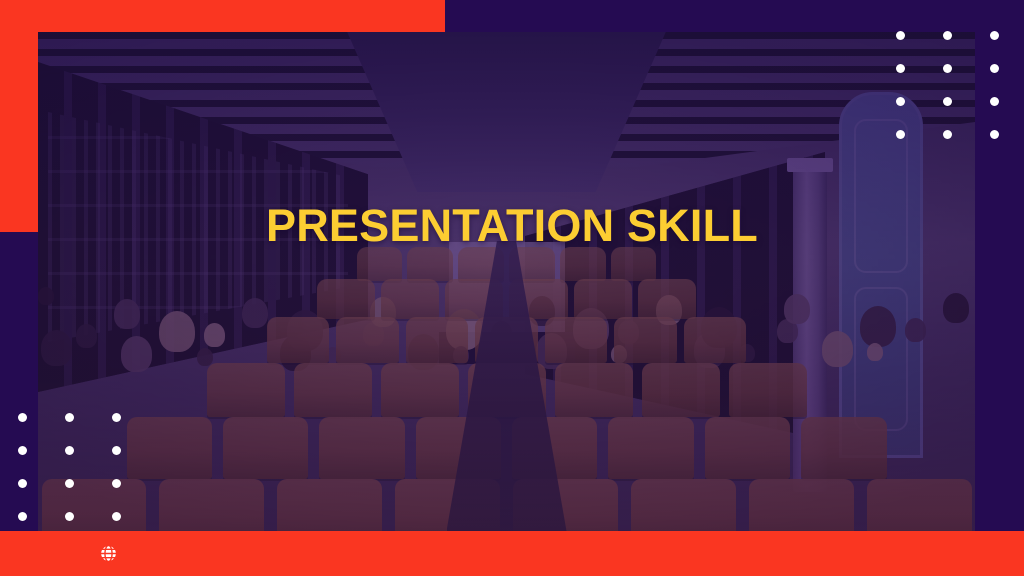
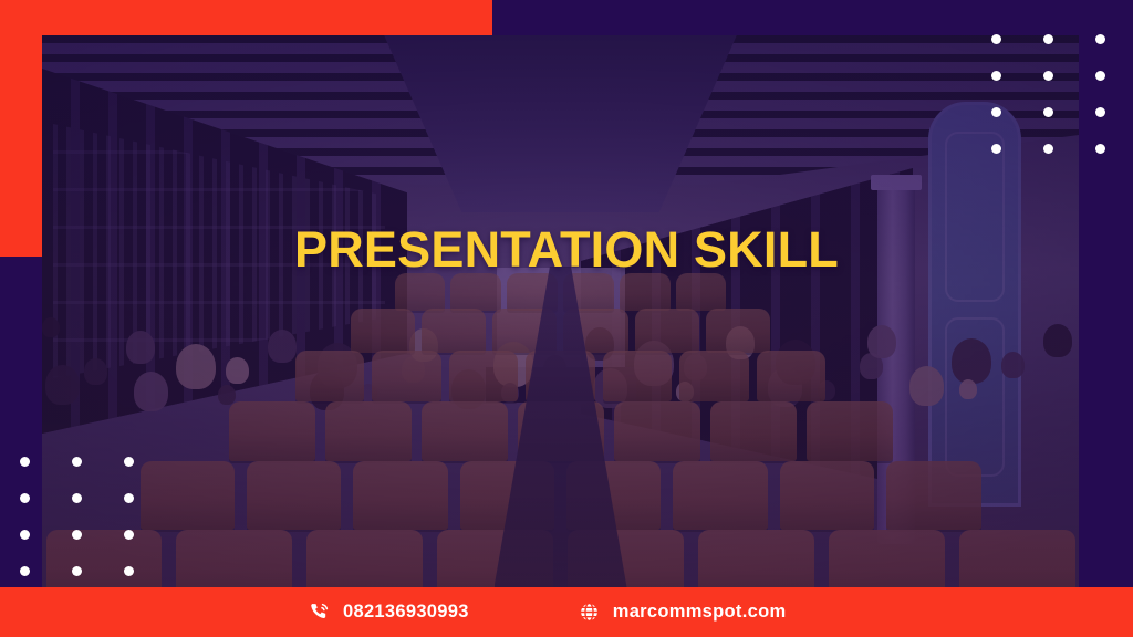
  PRESENTATION SKILL
+ 082136930993
+ marcommspot.com
